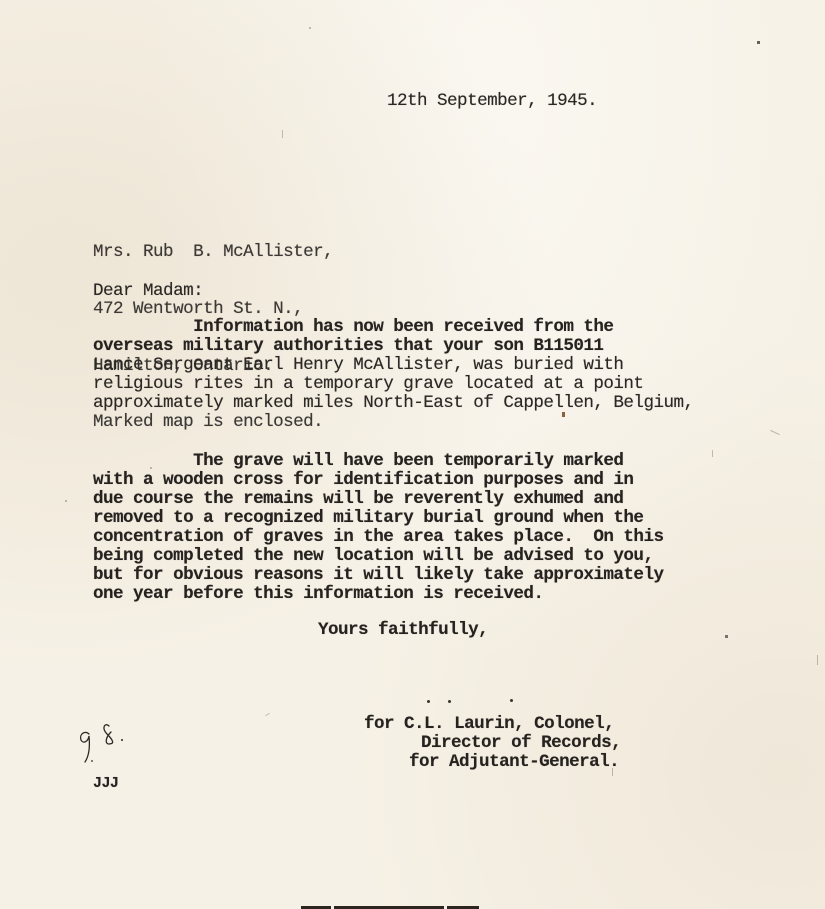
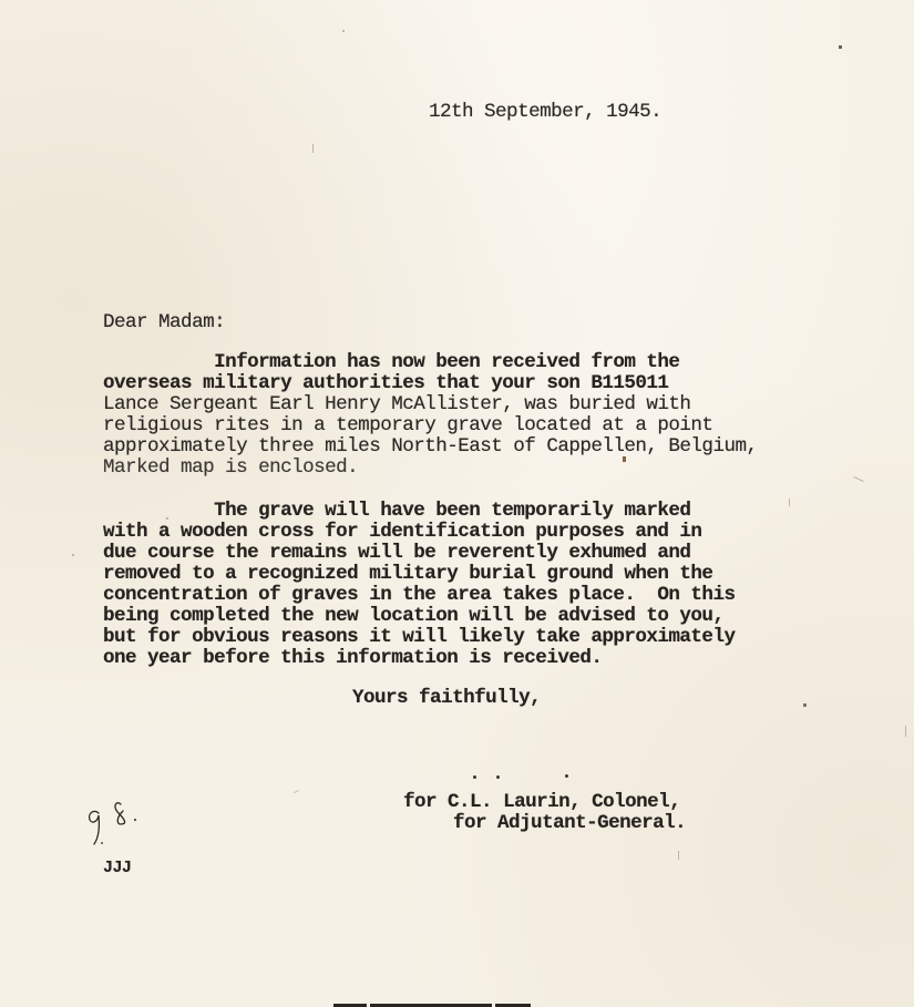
  12th September, 1945.
- Mrs. Rub B. McAllister,
- 472 Wentworth St. N.,
- Hamilton, Ontario.
  Dear Madam:
  Information has now been received from the
  overseas military authorities that your son B115011
  Lance Sergeant Earl Henry McAllister, was buried with
  religious rites in a temporary grave located at a point
- approximately marked miles North-East of Cappellen, Belgium,
+ approximately three miles North-East of Cappellen, Belgium,
  Marked map is enclosed.
  The grave will have been temporarily marked
  with a wooden cross for identification purposes and in
  due course the remains will be reverently exhumed and
  removed to a recognized military burial ground when the
  concentration of graves in the area takes place. On this
  being completed the new location will be advised to you,
  but for obvious reasons it will likely take approximately
  one year before this information is received.
  Yours faithfully,
  for C.L. Laurin, Colonel,
- Director of Records,
  for Adjutant-General.
  JJJ
